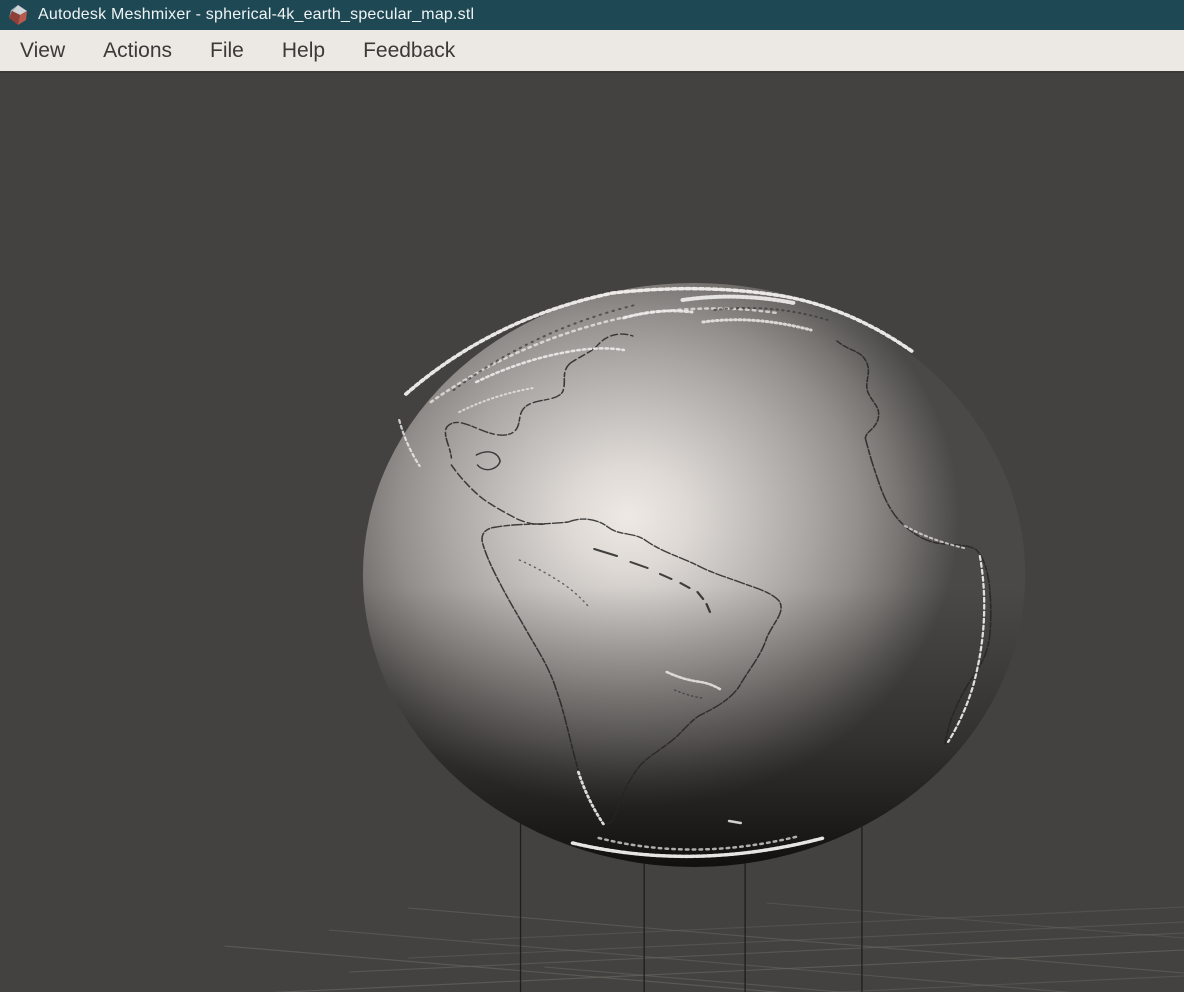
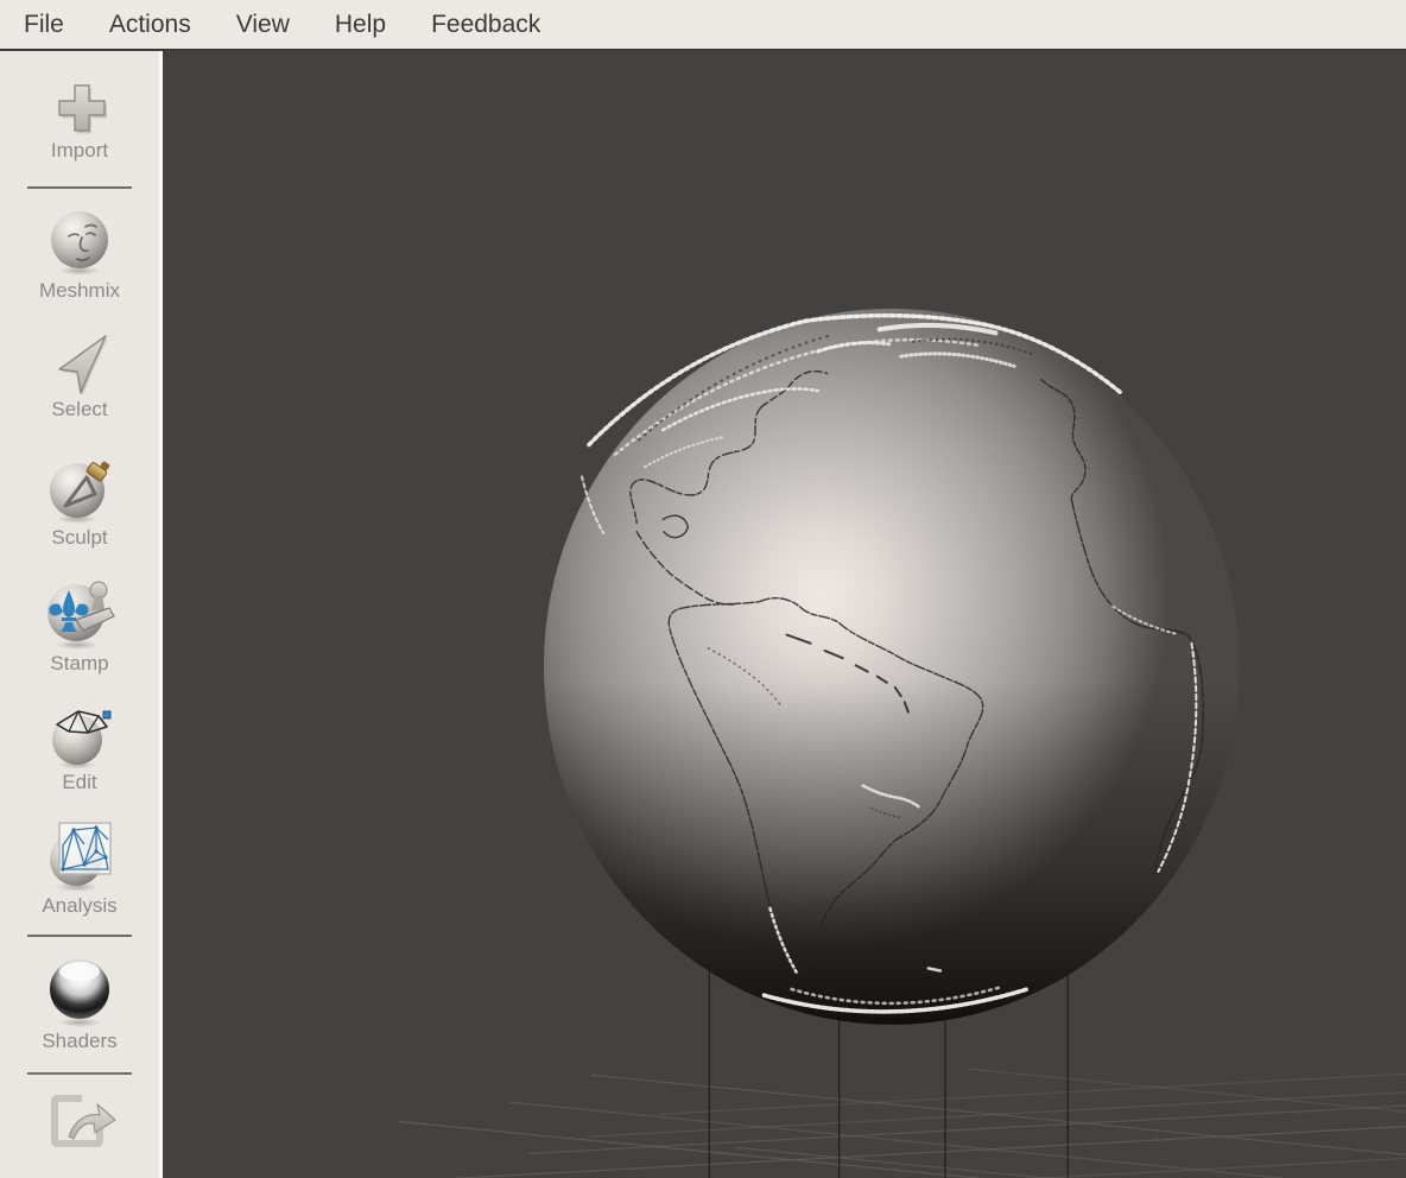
- Autodesk Meshmixer - spherical-4k_earth_specular_map.stl
- View
+ File
  Actions
- File
+ View
  Help
  Feedback
+ Import
+ Meshmix
+ Select
+ Sculpt
+ Stamp
+ Edit
+ Analysis
+ Shaders
